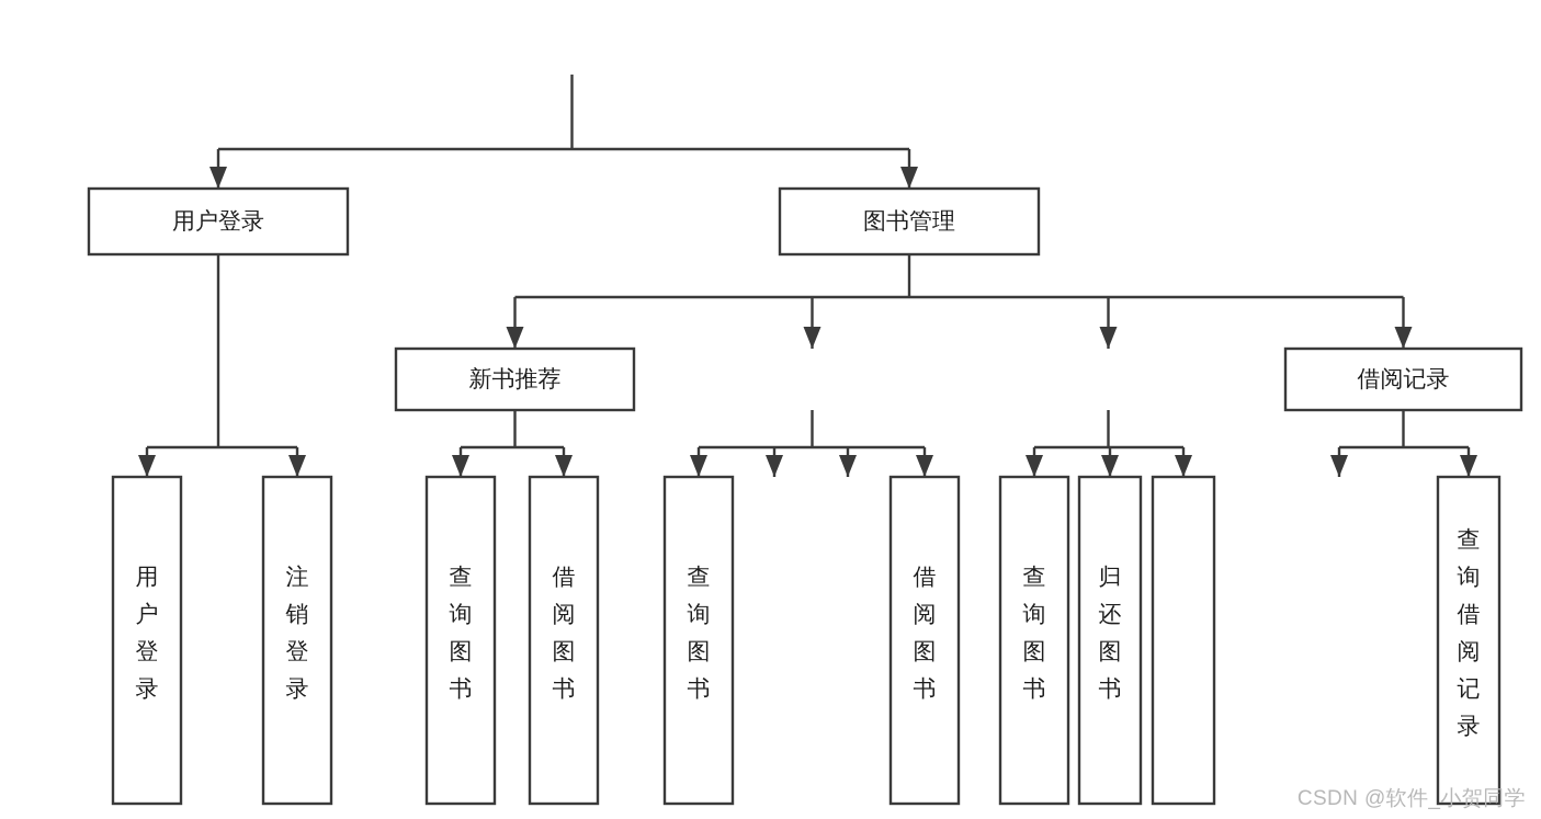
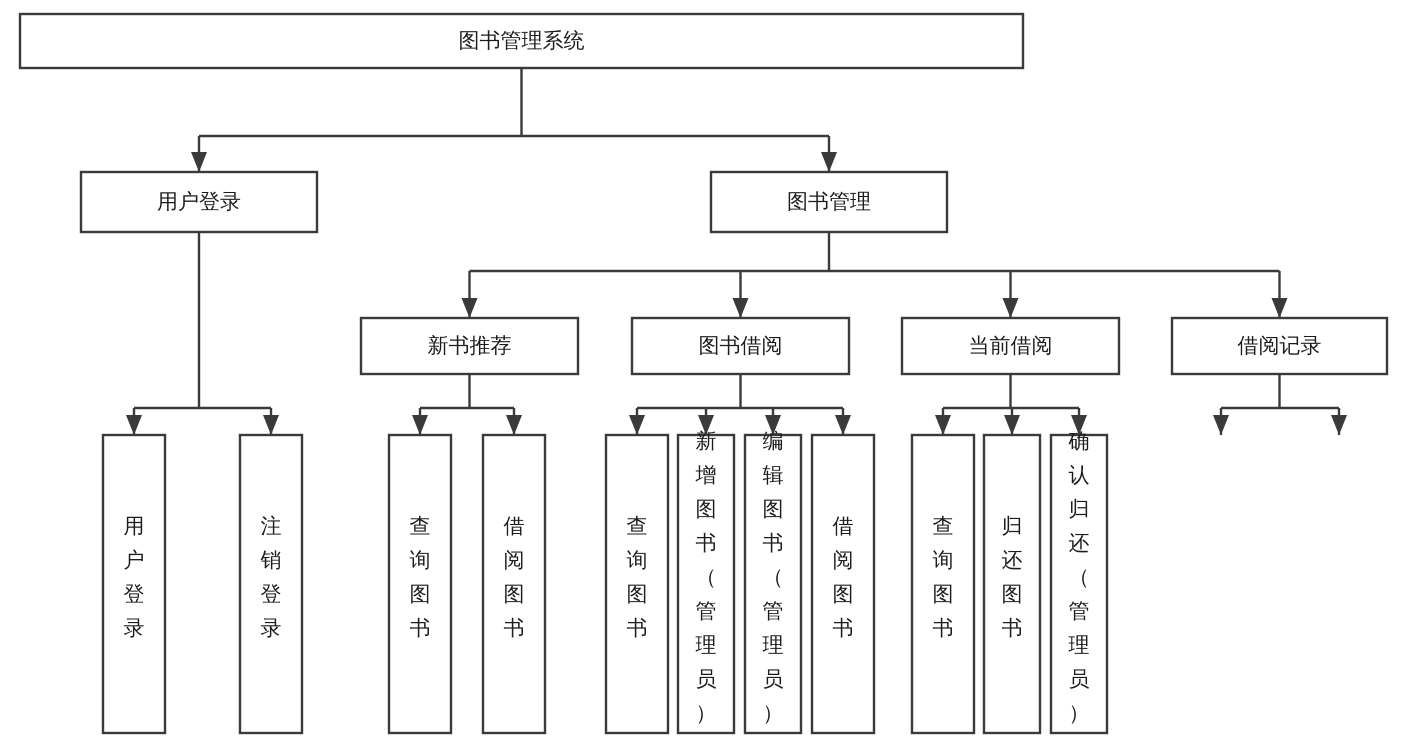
+ 图书管理系统
  用户登录
  用户登录
  注销登录
  图书管理
  新书推荐
  查询图书
  借阅图书
+ 图书借阅
  查询图书
+ 新增图书（管理员）
+ 编辑图书（管理员）
  借阅图书
+ 当前借阅
  查询图书
  归还图书
+ 确认归还（管理员）
  借阅记录
- 查询借阅记录
- CSDN @软件_小贺同学
